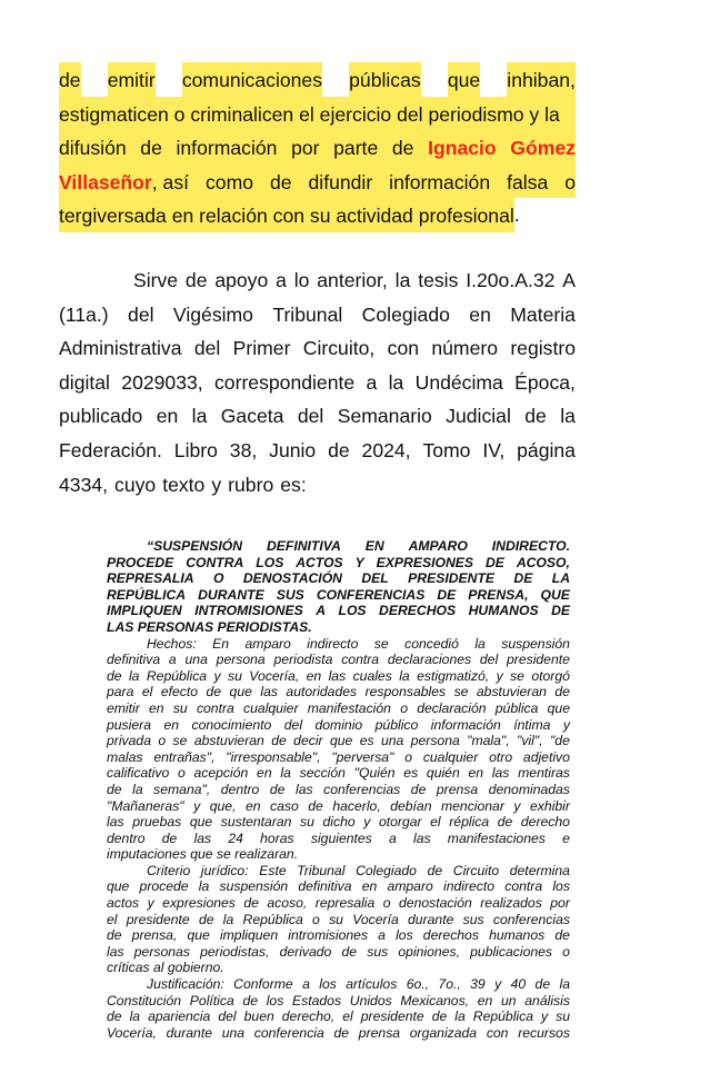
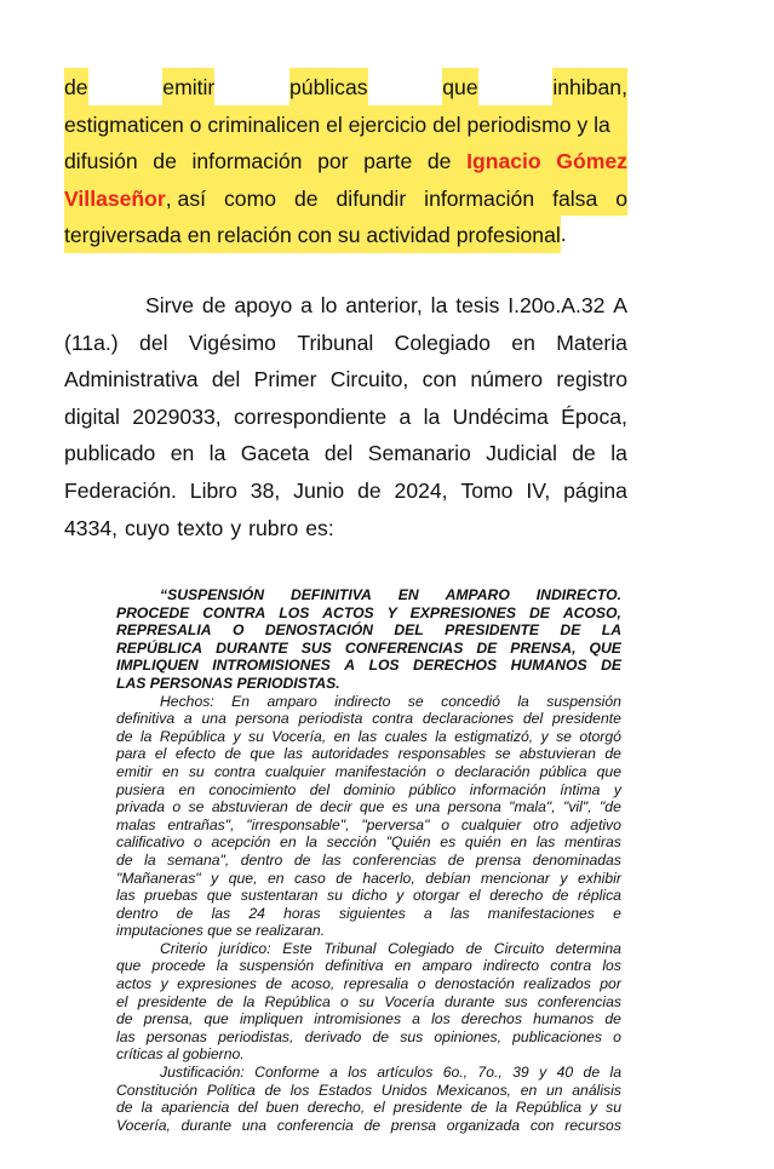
  de
  emitir
- comunicaciones
  públicas
  que
  inhiban,
  estigmaticen o criminalicen el ejercicio del periodismo y la
  difusión
  de
  información
  por
  parte
  de
  Ignacio
  Gómez
  Villaseñor, así
  como
  de
  difundir
  información
  falsa
  o
  tergiversada en relación con su actividad profesional
  .
  Sirve
  de
  apoyo
  a
  lo
  anterior,
  la
  tesis
  I.20o.A.32
  A
  (11a.)
  del
  Vigésimo
  Tribunal
  Colegiado
  en
  Materia
  Administrativa
  del
  Primer
  Circuito,
  con
  número
  registro
  digital
  2029033,
  correspondiente
  a
  la
  Undécima
  Época,
  publicado
  en
  la
  Gaceta
  del
  Semanario
  Judicial
  de
  la
  Federación.
  Libro
  38,
  Junio
  de
  2024,
  Tomo
  IV,
  página
  4334,
  cuyo
  texto
  y
  rubro
  es:
  “SUSPENSIÓN
  DEFINITIVA
  EN
  AMPARO
  INDIRECTO.
  PROCEDE
  CONTRA
  LOS
  ACTOS
  Y
  EXPRESIONES
  DE
  ACOSO,
  REPRESALIA
  O
  DENOSTACIÓN
  DEL
  PRESIDENTE
  DE
  LA
  REPÚBLICA
  DURANTE
  SUS
  CONFERENCIAS
  DE
  PRENSA,
  QUE
  IMPLIQUEN
  INTROMISIONES
  A
  LOS
  DERECHOS
  HUMANOS
  DE
  LAS PERSONAS PERIODISTAS.
  Hechos:
  En
  amparo
  indirecto
  se
  concedió
  la
  suspensión
  definitiva
  a
  una
  persona
  periodista
  contra
  declaraciones
  del
  presidente
  de
  la
  República
  y
  su
  Vocería,
  en
  las
  cuales
  la
  estigmatizó,
  y
  se
  otorgó
  para
  el
  efecto
  de
  que
  las
  autoridades
  responsables
  se
  abstuvieran
  de
  emitir
  en
  su
  contra
  cualquier
  manifestación
  o
  declaración
  pública
  que
  pusiera
  en
  conocimiento
  del
  dominio
  público
  información
  íntima
  y
  privada
  o
  se
  abstuvieran
  de
  decir
  que
  es
  una
  persona
  "mala",
  "vil",
  "de
  malas
  entrañas",
  "irresponsable",
  "perversa"
  o
  cualquier
  otro
  adjetivo
  calificativo
  o
  acepción
  en
  la
  sección
  "Quién
  es
  quién
  en
  las
  mentiras
  de
  la
  semana",
  dentro
  de
  las
  conferencias
  de
  prensa
  denominadas
  "Mañaneras"
  y
  que,
  en
  caso
  de
  hacerlo,
  debían
  mencionar
  y
  exhibir
  las
  pruebas
  que
  sustentaran
  su
  dicho
  y
  otorgar
  el
- réplica
+ derecho
  de
- derecho
+ réplica
  dentro
  de
  las
  24
  horas
  siguientes
  a
  las
  manifestaciones
  e
  imputaciones que se realizaran.
  Criterio
  jurídico:
  Este
  Tribunal
  Colegiado
  de
  Circuito
  determina
  que
  procede
  la
  suspensión
  definitiva
  en
  amparo
  indirecto
  contra
  los
  actos
  y
  expresiones
  de
  acoso,
  represalia
  o
  denostación
  realizados
  por
  el
  presidente
  de
  la
  República
  o
  su
  Vocería
  durante
  sus
  conferencias
  de
  prensa,
  que
  impliquen
  intromisiones
  a
  los
  derechos
  humanos
  de
  las
  personas
  periodistas,
  derivado
  de
  sus
  opiniones,
  publicaciones
  o
  críticas al gobierno.
  Justificación:
  Conforme
  a
  los
  artículos
  6o.,
  7o.,
  39
  y
  40
  de
  la
  Constitución
  Política
  de
  los
  Estados
  Unidos
  Mexicanos,
  en
  un
  análisis
  de
  la
  apariencia
  del
  buen
  derecho,
  el
  presidente
  de
  la
  República
  y
  su
  Vocería,
  durante
  una
  conferencia
  de
  prensa
  organizada
  con
  recursos
